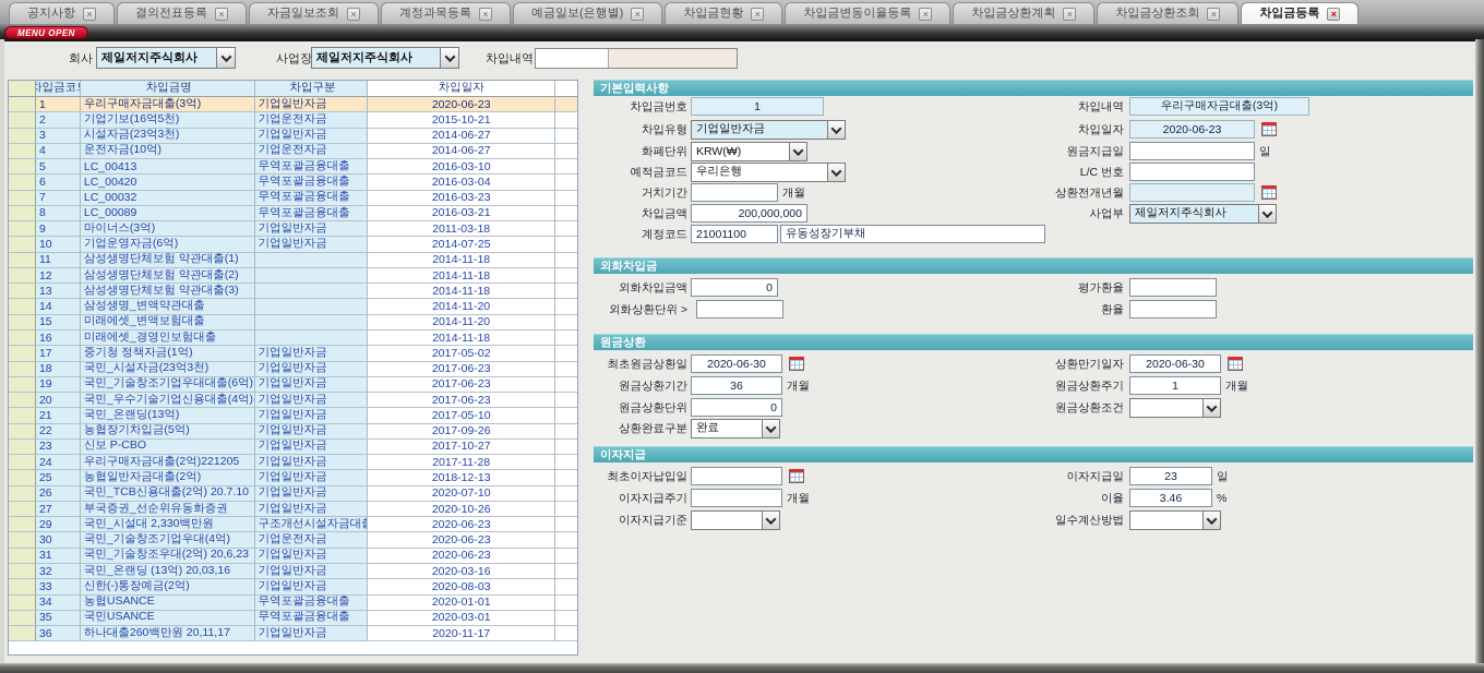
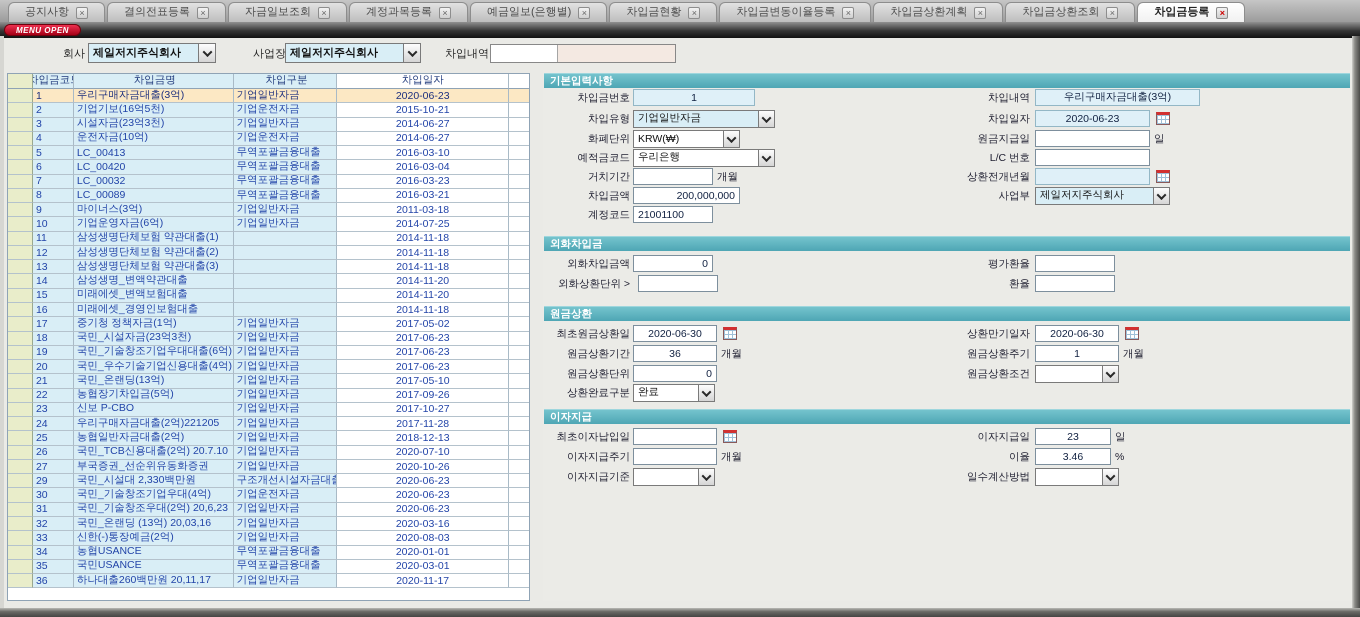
  공지사항
  ×
  결의전표등록
  ×
  자금일보조회
  ×
  계정과목등록
  ×
  예금일보(은행별)
  ×
  차입금현황
  ×
  차입금변동이율등록
  ×
  차입금상환계획
  ×
  차입금상환조회
  ×
  차입금등록
  ×
  MENU OPEN
  회사
  제일저지주식회사
  사업장
  제일저지주식회사
  차입내역
  차입금코
  차입금명
  차입구분
  차입일자
  1
  우리구매자금대출(3억)
  기업일반자금
  2020-06-23
  2
  기업기보(16억5천)
  기업운전자금
  2015-10-21
  3
  시설자금(23억3천)
  기업일반자금
  2014-06-27
  4
  운전자금(10억)
  기업운전자금
  2014-06-27
  5
  LC_00413
  무역포괄금융대출
  2016-03-10
  6
  LC_00420
  무역포괄금융대출
  2016-03-04
  7
  LC_00032
  무역포괄금융대출
  2016-03-23
  8
  LC_00089
  무역포괄금융대출
  2016-03-21
  9
  마이너스(3억)
  기업일반자금
  2011-03-18
  10
  기업운영자금(6억)
  기업일반자금
  2014-07-25
  11
  삼성생명단체보험 약관대출(1)
  2014-11-18
  12
  삼성생명단체보험 약관대출(2)
  2014-11-18
  13
  삼성생명단체보험 약관대출(3)
  2014-11-18
  14
  삼성생명_변액약관대출
  2014-11-20
  15
  미래에셋_변액보험대출
  2014-11-20
  16
  미래에셋_경영인보험대출
  2014-11-18
  17
  중기청 정책자금(1억)
  기업일반자금
  2017-05-02
  18
  국민_시설자금(23억3천)
  기업일반자금
  2017-06-23
  19
  국민_기술창조기업우대대출(6억)
  기업일반자금
  2017-06-23
  20
  국민_우수기술기업신용대출(4억)
  기업일반자금
  2017-06-23
  21
  국민_온랜딩(13억)
  기업일반자금
  2017-05-10
  22
  농협장기차입금(5억)
  기업일반자금
  2017-09-26
  23
  신보 P-CBO
  기업일반자금
  2017-10-27
  24
  우리구매자금대출(2억)221205
  기업일반자금
  2017-11-28
  25
  농협일반자금대출(2억)
  기업일반자금
  2018-12-13
  26
  국민_TCB신용대출(2억) 20.7.10
  기업일반자금
  2020-07-10
  27
  부국증권_선순위유동화증권
  기업일반자금
  2020-10-26
  29
  국민_시설대 2,330백만원
  구조개선시설자금대출
  2020-06-23
  30
  국민_기술창조기업우대(4억)
  기업운전자금
  2020-06-23
  31
  국민_기술창조우대(2억) 20,6,23
  기업일반자금
  2020-06-23
  32
  국민_온랜딩 (13억) 20,03,16
  기업일반자금
  2020-03-16
  33
  신한(-)통장예금(2억)
  기업일반자금
  2020-08-03
  34
  농협USANCE
  무역포괄금융대출
  2020-01-01
  35
  국민USANCE
  무역포괄금융대출
  2020-03-01
  36
  하나대출260백만원 20,11,17
  기업일반자금
  2020-11-17
  기본입력사항
  차입금번호
  1
  차입유형
  기업일반자금
  화폐단위
  KRW(₩)
  예적금코드
  우리은행
  거치기간
  개월
  차입금액
  200,000,000
  계정코드
  21001100
- 유동성장기부채
  차입내역
  우리구매자금대출(3억)
  차입일자
  2020-06-23
  원금지급일
  일
  L/C 번호
  상환전개년월
  사업부
  제일저지주식회사
  외화차입금
  외화차입금액
  0
  평가환율
  외화상환단위 >
  환율
  원금상환
  최초원금상환일
  2020-06-30
  상환만기일자
  2020-06-30
  원금상환기간
  36
  개월
  원금상환주기
  1
  개월
  원금상환단위
  0
  원금상환조건
  상환완료구분
  완료
  이자지급
  최초이자납입일
  이자지급일
  23
  일
  이자지급주기
  개월
  이율
  3.46
  %
  이자지급기준
  일수계산방법
